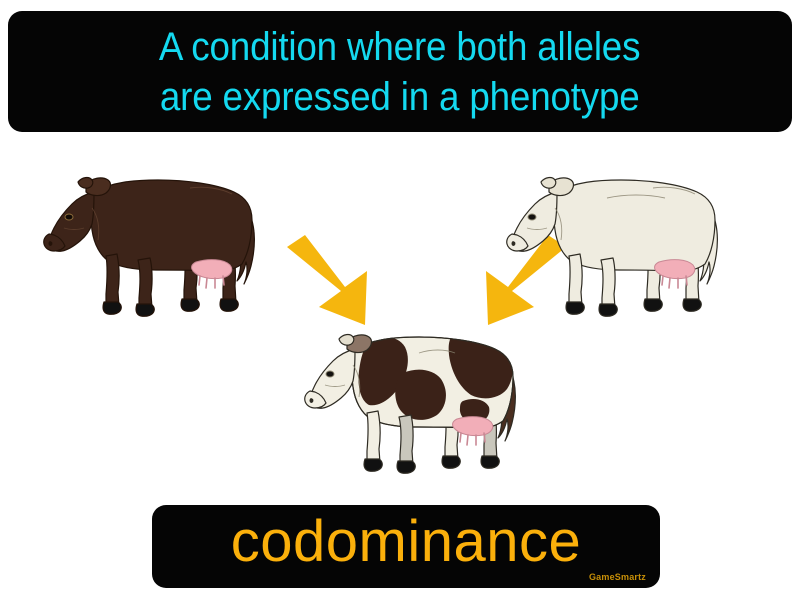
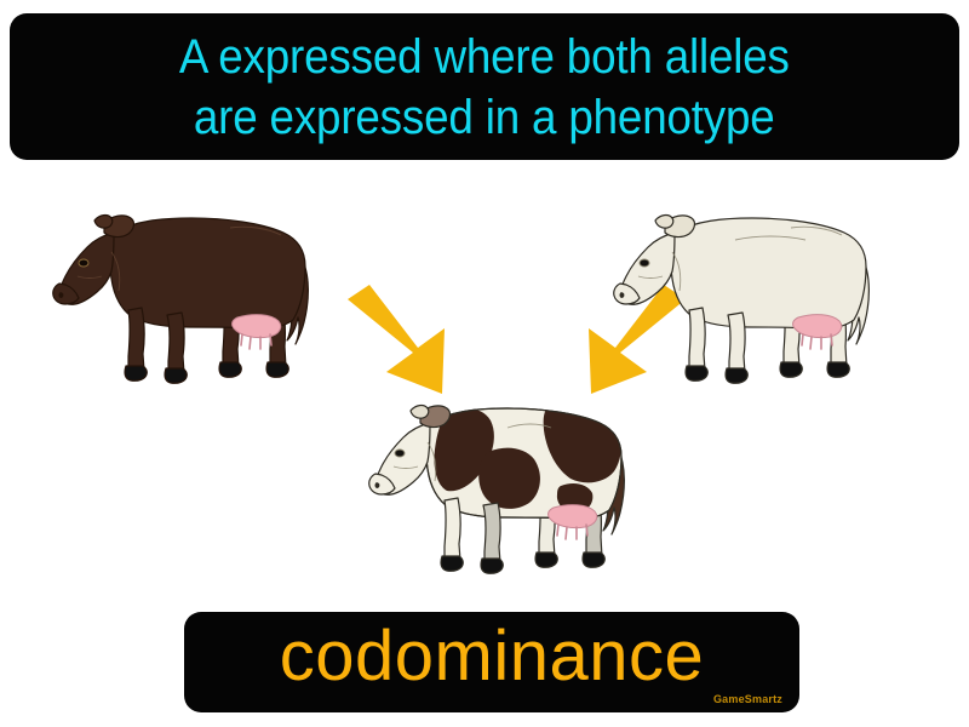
- A condition where both alleles
+ A expressed where both alleles
  are expressed in a phenotype
  codominance
  GameSmartz
